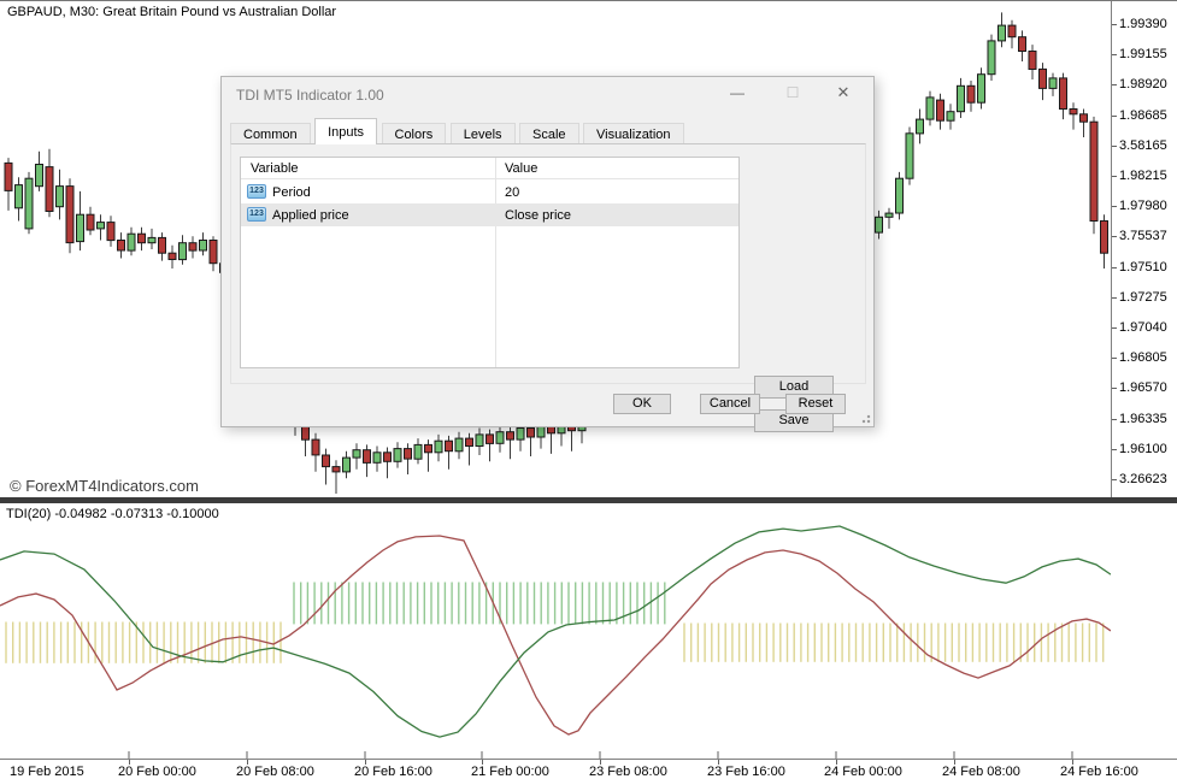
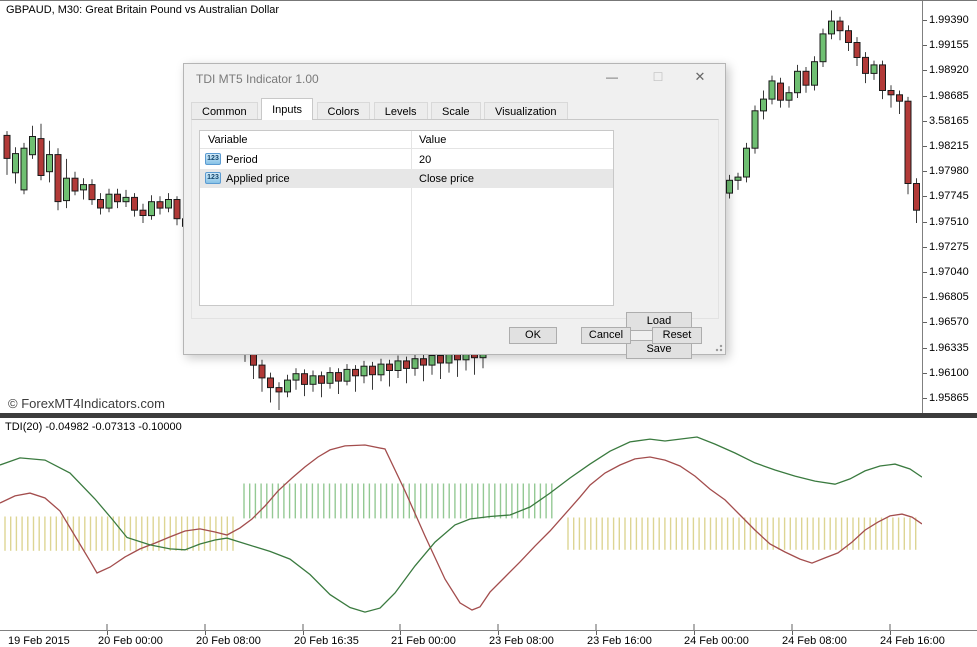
  GBPAUD, M30: Great Britain Pound vs Australian Dollar
  © ForexMT4Indicators.com
  1.99390
  1.99155
  1.98920
  1.98685
  3.58165
  1.98215
  1.97980
- 3.75537
+ 1.97745
  1.97510
  1.97275
  1.97040
  1.96805
  1.96570
  1.96335
  1.96100
- 3.26623
+ 1.95865
  TDI(20) -0.04982 -0.07313 -0.10000
  19 Feb 2015
  20 Feb 00:00
  20 Feb 08:00
- 20 Feb 16:00
+ 20 Feb 16:35
  21 Feb 00:00
  23 Feb 08:00
  23 Feb 16:00
  24 Feb 00:00
  24 Feb 08:00
  24 Feb 16:00
  TDI MT5 Indicator 1.00
  —
  ☐
  ✕
  Common Inputs Colors Levels Scale Visualization
  Variable
  Value
  Period
  20
  Applied price
  Close price
  Load
  Save
  OK
  Cancel
  Reset
